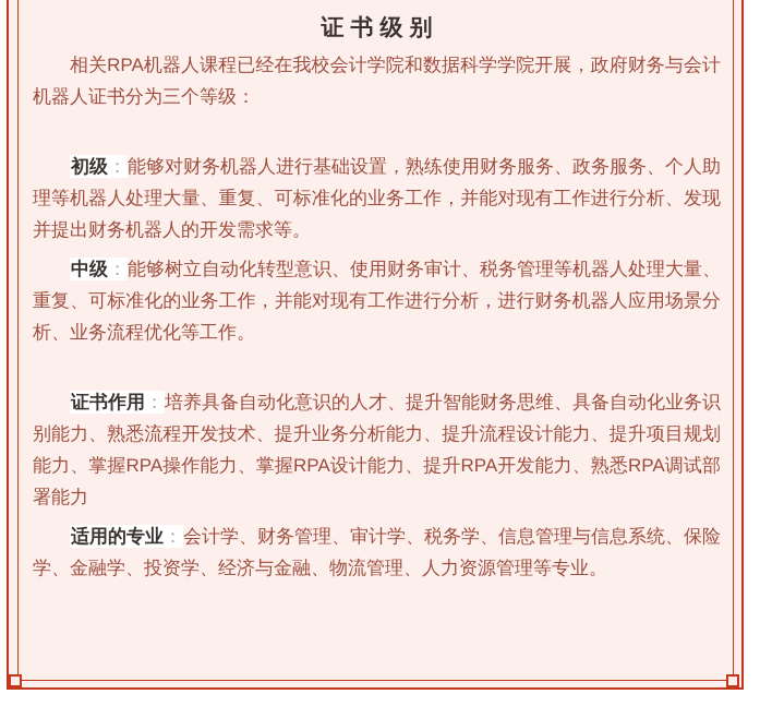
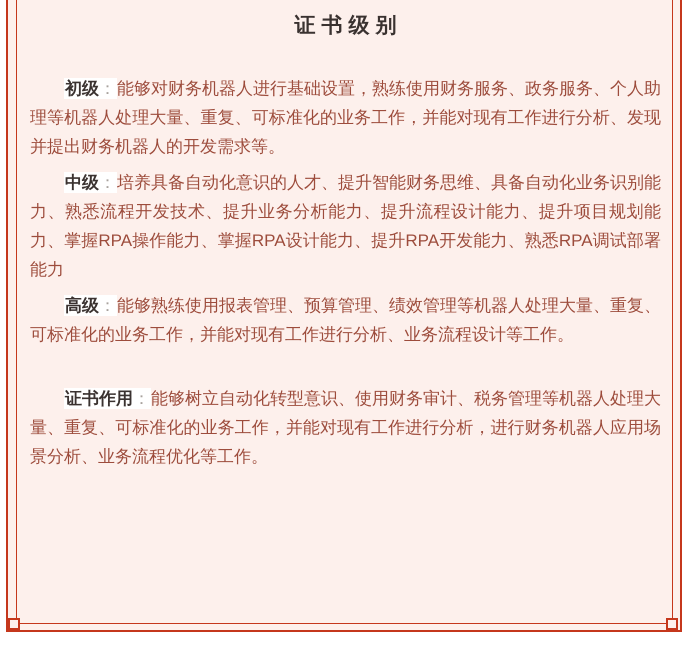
  证书级别
- 相关RPA机器人课程已经在我校会计学院和数据科学学院开展，政府财务与会计机器人证书分为三个等级：
  初级：能够对财务机器人进行基础设置，熟练使用财务服务、政务服务、个人助理等机器人处理大量、重复、可标准化的业务工作，并能对现有工作进行分析、发现并提出财务机器人的开发需求等。
- 中级：能够树立自动化转型意识、使用财务审计、税务管理等机器人处理大量、重复、可标准化的业务工作，并能对现有工作进行分析，进行财务机器人应用场景分析、业务流程优化等工作。
+ 中级：培养具备自动化意识的人才、提升智能财务思维、具备自动化业务识别能力、熟悉流程开发技术、提升业务分析能力、提升流程设计能力、提升项目规划能力、掌握RPA操作能力、掌握RPA设计能力、提升RPA开发能力、熟悉RPA调试部署能力
+ 高级：能够熟练使用报表管理、预算管理、绩效管理等机器人处理大量、重复、可标准化的业务工作，并能对现有工作进行分析、业务流程设计等工作。
- 证书作用：培养具备自动化意识的人才、提升智能财务思维、具备自动化业务识别能力、熟悉流程开发技术、提升业务分析能力、提升流程设计能力、提升项目规划能力、掌握RPA操作能力、掌握RPA设计能力、提升RPA开发能力、熟悉RPA调试部署能力
+ 证书作用：能够树立自动化转型意识、使用财务审计、税务管理等机器人处理大量、重复、可标准化的业务工作，并能对现有工作进行分析，进行财务机器人应用场景分析、业务流程优化等工作。
- 适用的专业：会计学、财务管理、审计学、税务学、信息管理与信息系统、保险学、金融学、投资学、经济与金融、物流管理、人力资源管理等专业。
